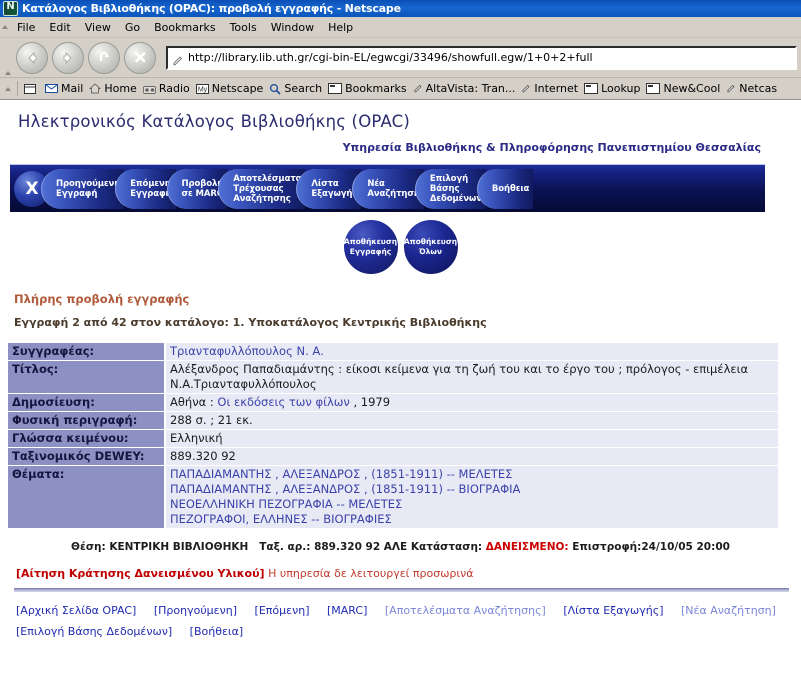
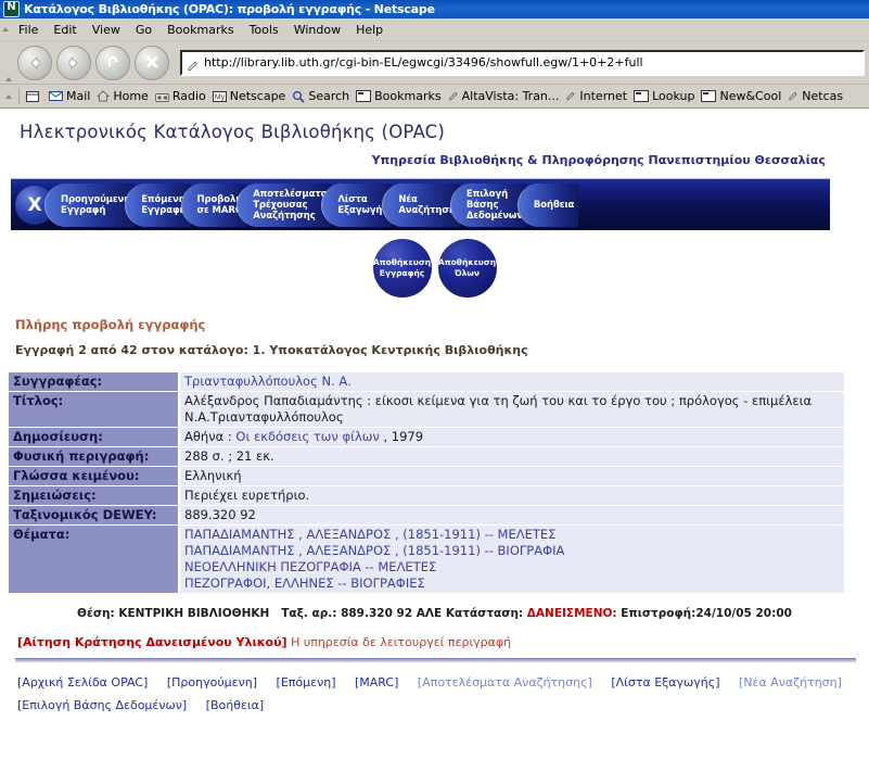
  Κατάλογος Βιβλιοθήκης (OPAC): προβολή εγγραφής - Netscape
  File
  Edit
  View
  Go
  Bookmarks
  Tools
  Window
  Help
  http://library.lib.uth.gr/cgi-bin-EL/egwcgi/33496/showfull.egw/1+0+2+full
  Mail
  Home
  Radio
  Netscape
  Search
  Bookmarks
  AltaVista: Tran...
  Internet
  Lookup
  New&Cool
  Netcas
  Ηλεκτρονικός Κατάλογος Βιβλιοθήκης (OPAC)
  Υπηρεσία Βιβλιοθήκης & Πληροφόρησης Πανεπιστημίου Θεσσαλίας
  X
  Προηγούμεν
  Εγγραφή
  Επόμεν
  Εγγραφ
  Προβολ
  σε MAR
  Αποτελέσματ
  Τρέχουσας
  Αναζήτησης
  Λίστα
  Εξαγωγή
  Νέα
  Αναζήτησ
  Επιλογή
  Βάσης
  Δεδομένω
  Βοήθεια
  Αποθήκευση
  Εγγραφής
  Αποθήκευση
  Όλων
  Πλήρης προβολή εγγραφής
  Εγγραφή 2 από 42 στον κατάλογο: 1. Υποκατάλογος Κεντρικής Βιβλιοθήκης
  Συγγραφέας:	Τριανταφυλλόπουλος Ν. Α.
  Τίτλος:	Αλέξανδρος Παπαδιαμάντης : είκοσι κείμενα για τη ζωή του και το έργο του ; πρόλογος - επιμέλεια Ν.Α.Τριανταφυλλόπουλος
  Δημοσίευση:	Αθήνα : Οι εκδόσεις των φίλων , 1979
  Φυσική περιγραφή:	288 σ. ; 21 εκ.
  Γλώσσα κειμένου:	Ελληνική
+ Σημειώσεις:	Περιέχει ευρετήριο.
  Ταξινομικός DEWEY:	889.320 92
  Θέματα:	ΠΑΠΑΔΙΑΜΑΝΤΗΣ , ΑΛΕΞΑΝΔΡΟΣ , (1851-1911) -- ΜΕΛΕΤΕΣ ΠΑΠΑΔΙΑΜΑΝΤΗΣ , ΑΛΕΞΑΝΔΡΟΣ , (1851-1911) -- ΒΙΟΓΡΑΦΙΑ ΝΕΟΕΛΛΗΝΙΚΗ ΠΕΖΟΓΡΑΦΙΑ -- ΜΕΛΕΤΕΣ ΠΕΖΟΓΡΑΦΟΙ, ΕΛΛΗΝΕΣ -- ΒΙΟΓΡΑΦΙΕΣ
  Θέση: ΚΕΝΤΡΙΚΗ ΒΙΒΛΙΟΘΗΚΗ Ταξ. αρ.: 889.320 92 ΑΛΕ Κατάσταση: ΔΑΝΕΙΣΜΕΝΟ: Επιστροφή:24/10/05 20:00
- [Αίτηση Κράτησης Δανεισμένου Υλικού] Η υπηρεσία δε λειτουργεί προσωρινά
+ [Αίτηση Κράτησης Δανεισμένου Υλικού] Η υπηρεσία δε λειτουργεί περιγραφή
  [Αρχική Σελίδα OPAC] [Προηγούμενη] [Επόμενη] [MARC] [Αποτελέσματα Αναζήτησης] [Λίστα Εξαγωγής] [Νέα Αναζήτηση]
  [Επιλογή Βάσης Δεδομένων] [Βοήθεια]
